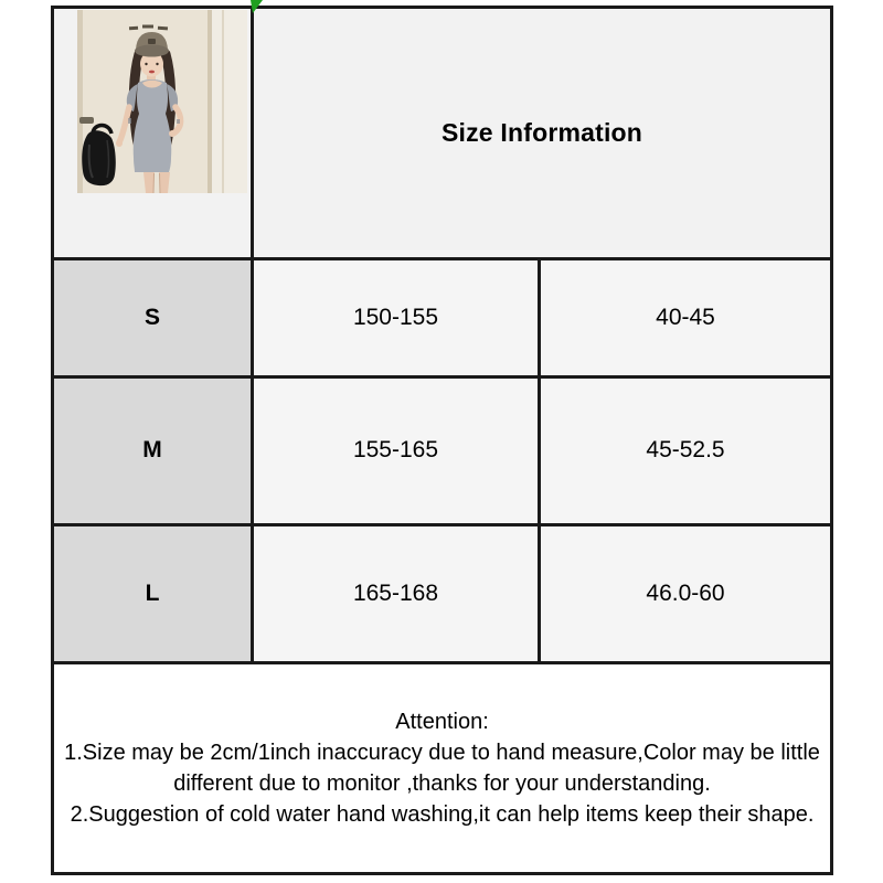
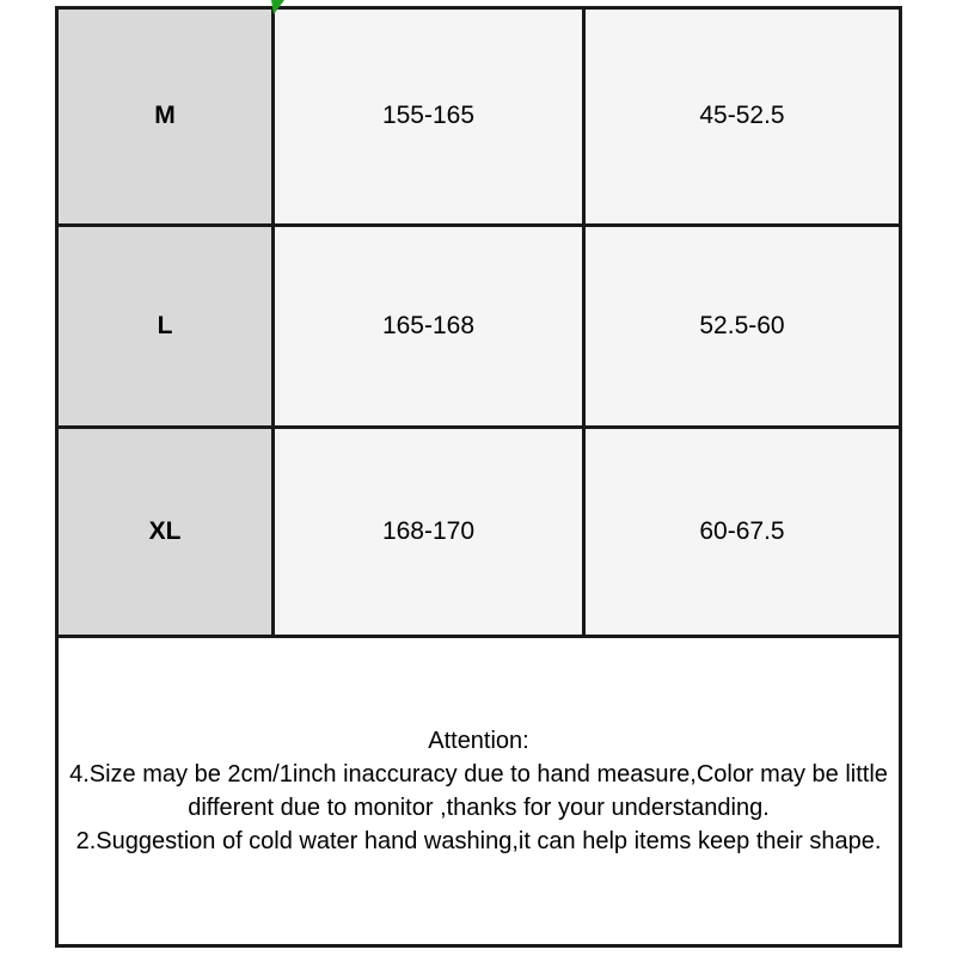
- 	Size Information
- S	150-155	40-45
  M	155-165	45-52.5
- L	165-168	46.0-60
+ L	165-168	52.5-60
+ XL	168-170	60-67.5
- Attention: 1.Size may be 2cm/1inch inaccuracy due to hand measure,Color may be little different due to monitor ,thanks for your understanding. 2.Suggestion of cold water hand washing,it can help items keep their shape.
+ Attention: 4.Size may be 2cm/1inch inaccuracy due to hand measure,Color may be little different due to monitor ,thanks for your understanding. 2.Suggestion of cold water hand washing,it can help items keep their shape.
